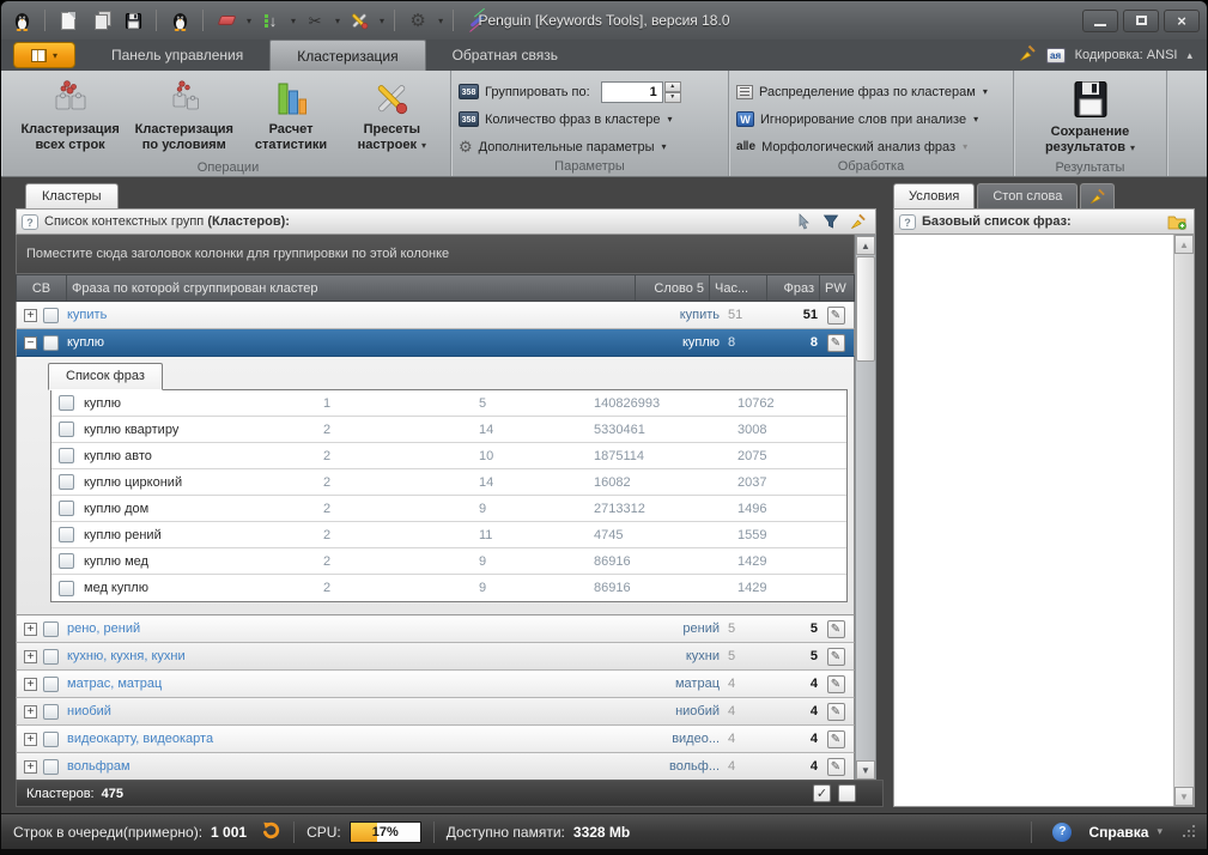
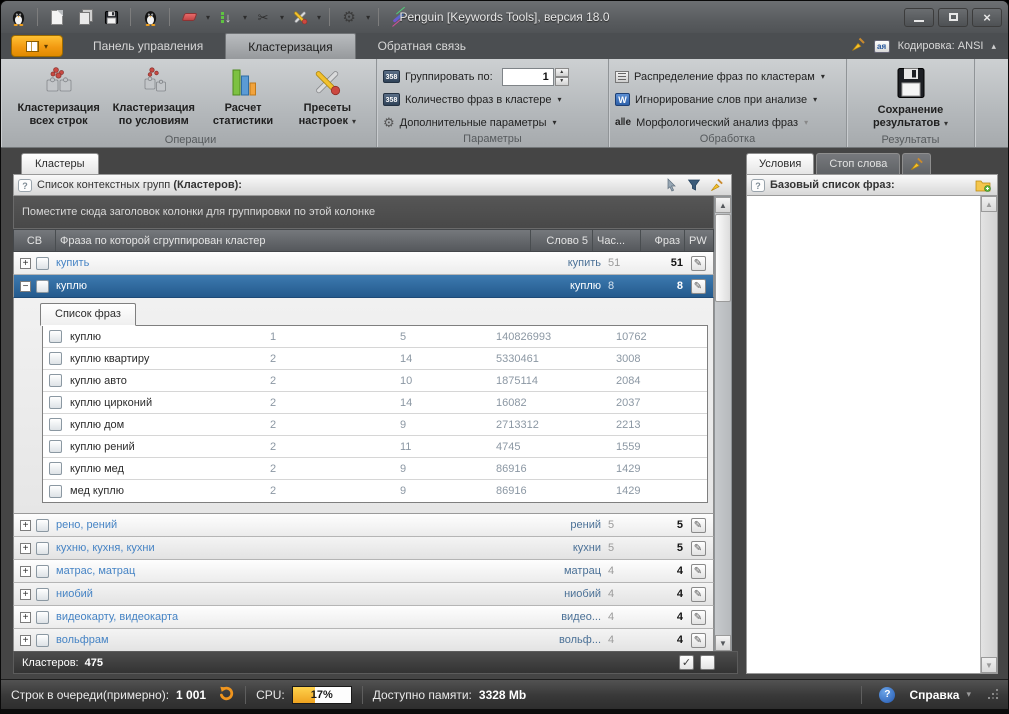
  ▾
  ↓
  ▾
  ✂
  ▾
  ▾
  ⚙
  ▾
  ▾
  Penguin [Keywords Tools], версия 18.0
  ×
  ▾
  Панель управления
  Кластеризация
  Обратная связь
  ая
  Кодировка: ANSI
  ▴
  Кластеризация
  всех строк
  Кластеризация
  по условиям
  Расчет
  статистики
  Пресеты
  настроек ▾
  Операции
  Группировать по:
  1
  Количество фраз в кластере
  ▾
  ⚙
  Дополнительные параметры
  ▾
  Параметры
  Распределение фраз по кластерам
  ▾
  W
  Игнорирование слов при анализе
  ▾
  a‖e
  Морфологический анализ фраз
  ▾
  Обработка
  Сохранение
  результатов ▾
  Результаты
  Кластеры
  ?
  Список контекстных групп (Кластеров):
  Поместите сюда заголовок колонки для группировки по этой колонке
  СВ
  Фраза по которой сгруппирован кластер
  Слово 5
  Час...
  Фраз
  PW
  +
  купить
  купить
  51
  51
  ✎
  −
  куплю
  куплю
  8
  8
  ✎
  Список фраз
  куплю
  1
  5
  140826993
  10762
  куплю квартиру
  2
  14
  5330461
  3008
  куплю авто
  2
  10
  1875114
- 2075
+ 2084
  куплю цирконий
  2
  14
  16082
  2037
  куплю дом
  2
  9
  2713312
- 1496
+ 2213
  куплю рений
  2
  11
  4745
  1559
  куплю мед
  2
  9
  86916
  1429
  мед куплю
  2
  9
  86916
  1429
  +
  рено, рений
  рений
  5
  5
  ✎
  +
  кухню, кухня, кухни
  кухни
  5
  5
  ✎
  +
  матрас, матрац
  матрац
  4
  4
  ✎
  +
  ниобий
  ниобий
  4
  4
  ✎
  +
  видеокарту, видеокарта
  видео...
  4
  4
  ✎
  +
  вольфрам
  вольф...
  4
  4
  ✎
  ▲
  ▼
  Кластеров:
  475
  ✓
  Условия
  Стоп слова
  ?
  Базовый список фраз:
  ▲
  ▼
  Строк в очереди(примерно):
  1 001
  CPU:
  17%
  Доступно памяти:
  3328 Mb
  ?
  Справка
  ▾
